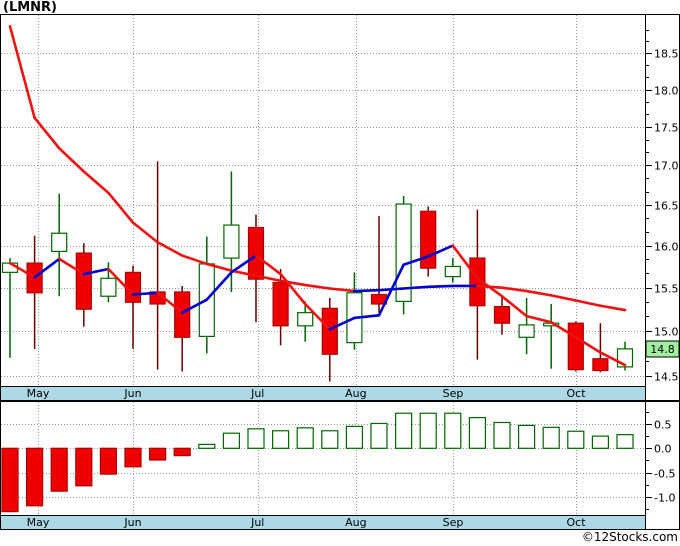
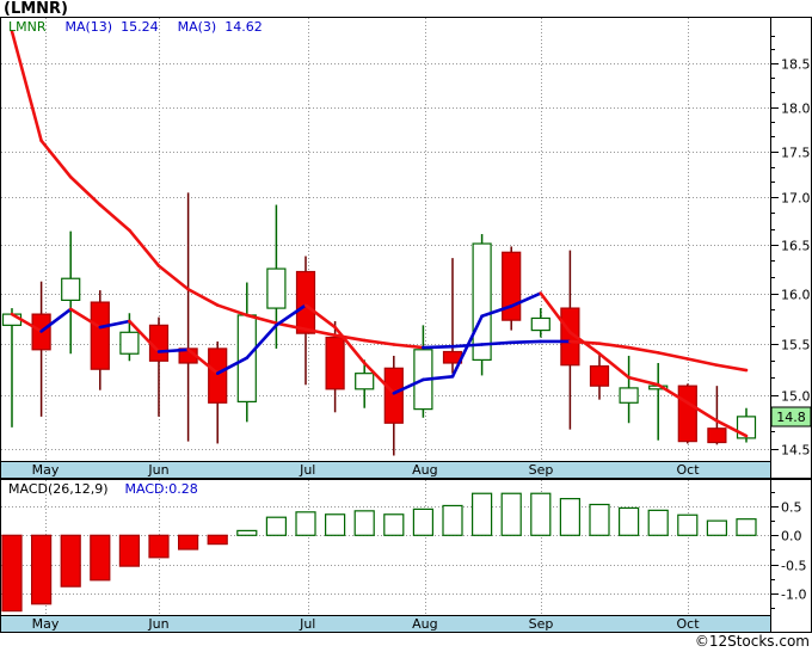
  May
  Jun
  Jul
  Aug
  Sep
  Oct
  May
  Jun
  Jul
  Aug
  Sep
  Oct
  14.5
  15.0
  15.5
  16.0
  16.5
  17.0
  17.5
  18.0
  18.5
  0.5
  0.0
  -0.5
  -1.0
  14.8
  (LMNR)
+ LMNR MA(13) 15.24 MA(3) 14.62
+ MACD(26,12,9) MACD:0.28
  ©12Stocks.com
